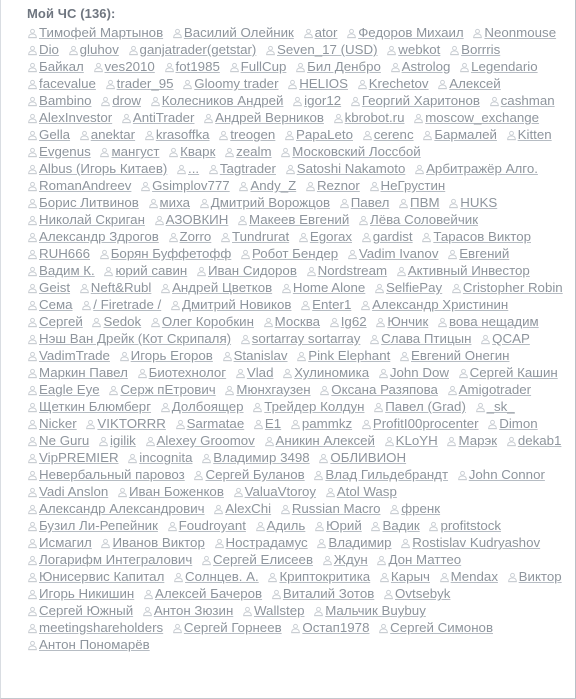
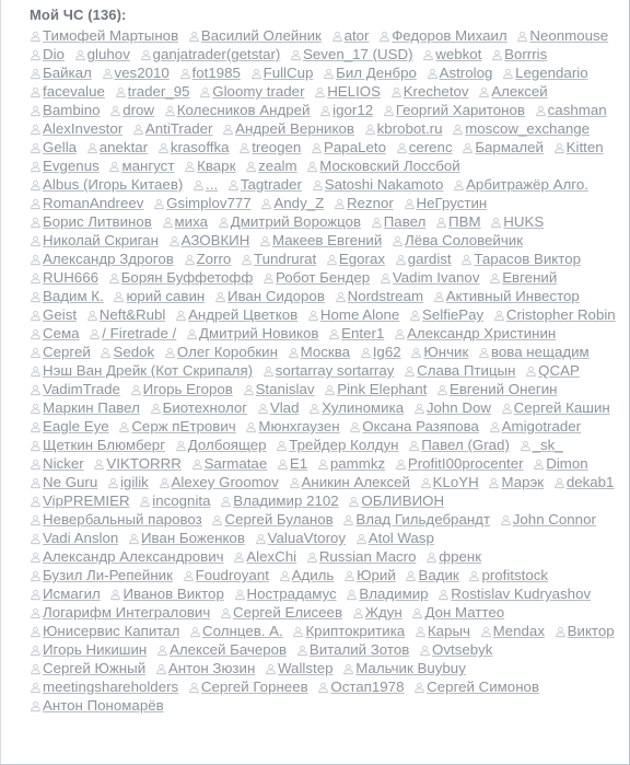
  Мой ЧС (136):
- Тимофей Мартынов Василий Олейник ator Федоров Михаил Neonmouse Dio gluhov ganjatrader(getstar) Seven_17 (USD) webkot Borrris Байкал ves2010 fot1985 FullCup Бил Денбро Astrolog Legendario facevalue trader_95 Gloomy trader HELIOS Krechetov Алексей Bambino drow Колесников Андрей igor12 Георгий Харитонов cashman AlexInvestor AntiTrader Андрей Верников kbrobot.ru moscow_exchange Gella anektar krasoffka treogen PapaLeto cerenc Бармалей Kitten Evgenus мангуст Кварк zealm Московский Лоссбой Albus (Игорь Китаев) ... Tagtrader Satoshi Nakamoto Арбитражёр Алго. RomanAndreev Gsimplov777 Andy_Z Reznor НеГрустин Борис Литвинов миха Дмитрий Ворожцов Павел ПВМ HUKS Николай Скриган АЗОВКИН Макеев Евгений Лёва Соловейчик Александр Здрогов Zorro Tundrurat Egorax gardist Тарасов Виктор RUH666 Борян Буффетофф Робот Бендер Vadim Ivanov Евгений Вадим К. юрий савин Иван Сидоров Nordstream Активный Инвестор Geist Neft&Rubl Андрей Цветков Home Alone SelfiePay Cristopher Robin Сема / Firetrade / Дмитрий Новиков Enter1 Александр Христинин Сергей Sedok Олег Коробкин Москва Ig62 Юнчик вова нещадим Нэш Ван Дрейк (Кот Скрипаля) sortarray sortarray Слава Птицын QCAP VadimTrade Игорь Егоров Stanislav Pink Elephant Евгений Онегин Маркин Павел Биотехнолог Vlad Хулиномика John Dow Сергей Кашин Eagle Eye Серж пЕтрович Мюнхгаузен Оксана Разяпова Amigotrader Щеткин Блюмберг Долбоящер Трейдер Колдун Павел (Grad) _sk_ Nicker VIKTORRR Sarmatae E1 pammkz ProfitI00procenter Dimon Ne Guru igilik Alexey Groomov Аникин Алексей KLoYH Марэк dekab1 VipPREMIER incognita Владимир 3498 ОБЛИВИОН Невербальный паровоз Сергей Буланов Влад Гильдебрандт John Connor Vadi Anslon Иван Боженков ValuaVtoroy Atol Wasp Александр Александрович AlexChi Russian Macro френк Бузил Ли-Репейник Foudroyant Адиль Юрий Вадик profitstock Исмагил Иванов Виктор Нострадамус Владимир Rostislav Kudryashov Логарифм Интегралович Сергей Елисеев Ждун Дон Маттео Юнисервис Капитал Солнцев. А. Криптокритика Карыч Mendax Виктор Игорь Никишин Алексей Бачеров Виталий Зотов Ovtsebyk Сергей Южный Антон Зюзин Wallstep Мальчик Buybuy meetingshareholders Сергей Горнеев Остап1978 Сергей Симонов Антон Пономарёв
+ Тимофей Мартынов Василий Олейник ator Федоров Михаил Neonmouse Dio gluhov ganjatrader(getstar) Seven_17 (USD) webkot Borrris Байкал ves2010 fot1985 FullCup Бил Денбро Astrolog Legendario facevalue trader_95 Gloomy trader HELIOS Krechetov Алексей Bambino drow Колесников Андрей igor12 Георгий Харитонов cashman AlexInvestor AntiTrader Андрей Верников kbrobot.ru moscow_exchange Gella anektar krasoffka treogen PapaLeto cerenc Бармалей Kitten Evgenus мангуст Кварк zealm Московский Лоссбой Albus (Игорь Китаев) ... Tagtrader Satoshi Nakamoto Арбитражёр Алго. RomanAndreev Gsimplov777 Andy_Z Reznor НеГрустин Борис Литвинов миха Дмитрий Ворожцов Павел ПВМ HUKS Николай Скриган АЗОВКИН Макеев Евгений Лёва Соловейчик Александр Здрогов Zorro Tundrurat Egorax gardist Тарасов Виктор RUH666 Борян Буффетофф Робот Бендер Vadim Ivanov Евгений Вадим К. юрий савин Иван Сидоров Nordstream Активный Инвестор Geist Neft&Rubl Андрей Цветков Home Alone SelfiePay Cristopher Robin Сема / Firetrade / Дмитрий Новиков Enter1 Александр Христинин Сергей Sedok Олег Коробкин Москва Ig62 Юнчик вова нещадим Нэш Ван Дрейк (Кот Скрипаля) sortarray sortarray Слава Птицын QCAP VadimTrade Игорь Егоров Stanislav Pink Elephant Евгений Онегин Маркин Павел Биотехнолог Vlad Хулиномика John Dow Сергей Кашин Eagle Eye Серж пЕтрович Мюнхгаузен Оксана Разяпова Amigotrader Щеткин Блюмберг Долбоящер Трейдер Колдун Павел (Grad) _sk_ Nicker VIKTORRR Sarmatae E1 pammkz ProfitI00procenter Dimon Ne Guru igilik Alexey Groomov Аникин Алексей KLoYH Марэк dekab1 VipPREMIER incognita Владимир 2102 ОБЛИВИОН Невербальный паровоз Сергей Буланов Влад Гильдебрандт John Connor Vadi Anslon Иван Боженков ValuaVtoroy Atol Wasp Александр Александрович AlexChi Russian Macro френк Бузил Ли-Репейник Foudroyant Адиль Юрий Вадик profitstock Исмагил Иванов Виктор Нострадамус Владимир Rostislav Kudryashov Логарифм Интегралович Сергей Елисеев Ждун Дон Маттео Юнисервис Капитал Солнцев. А. Криптокритика Карыч Mendax Виктор Игорь Никишин Алексей Бачеров Виталий Зотов Ovtsebyk Сергей Южный Антон Зюзин Wallstep Мальчик Buybuy meetingshareholders Сергей Горнеев Остап1978 Сергей Симонов Антон Пономарёв
